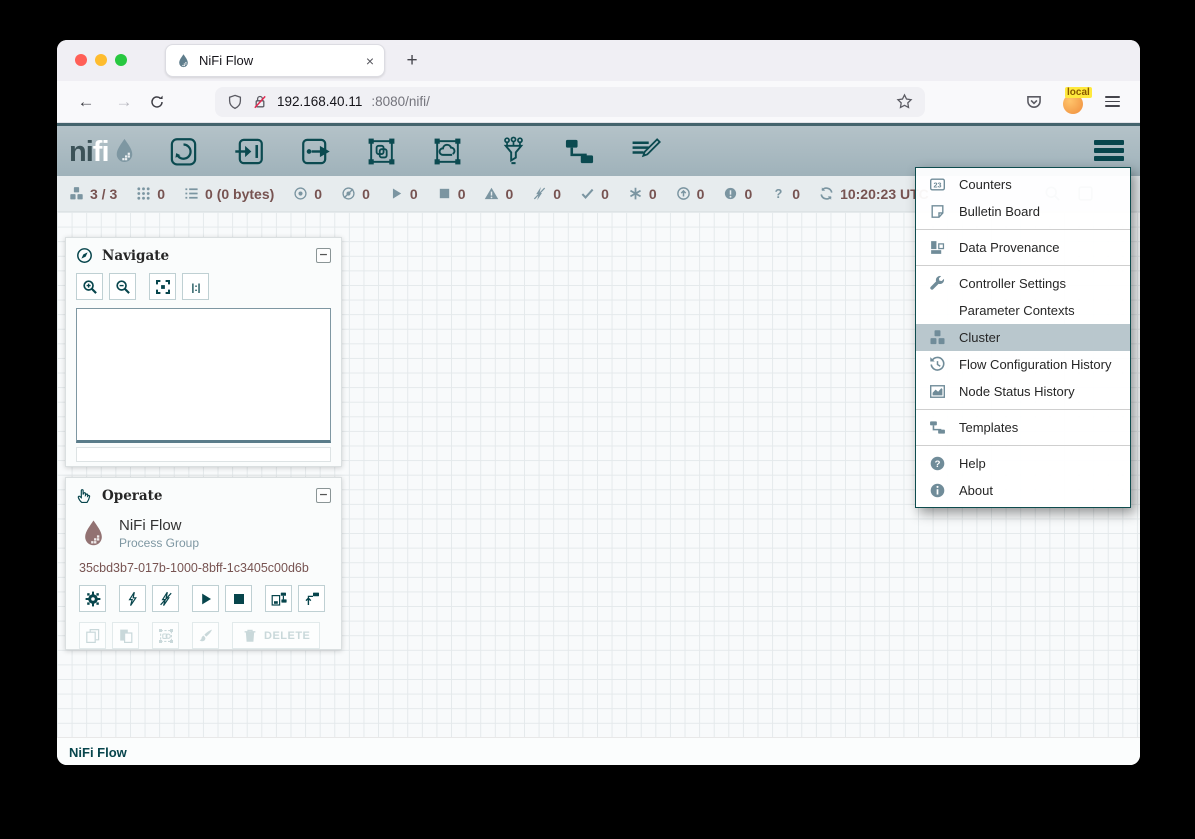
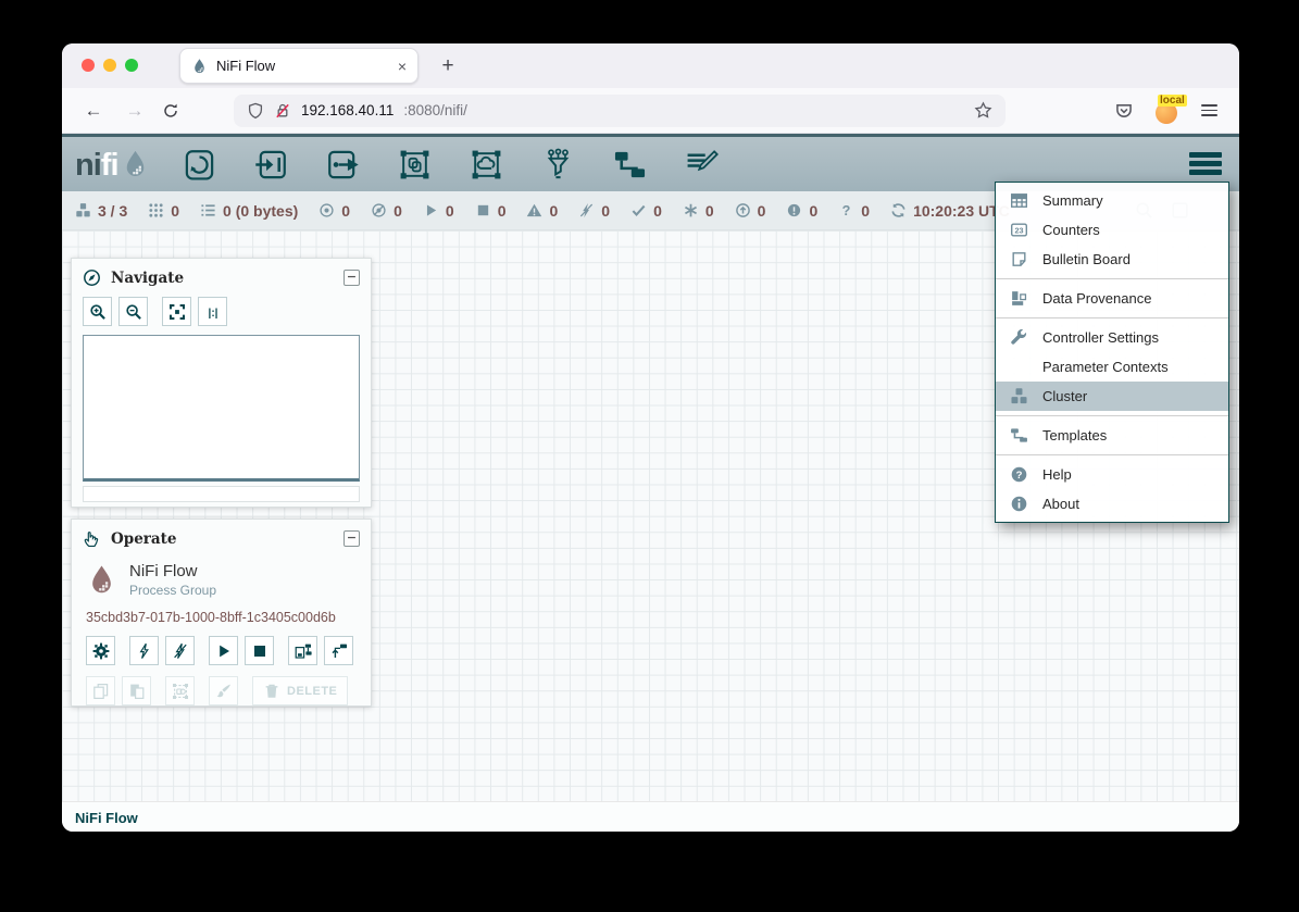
  NiFi Flow
  ×
  +
  ←
  →
  192.168.40.11
  :8080/nifi/
  local
  ni
  fi
  3 / 3
  0
  0 (0 bytes)
  0
  0
  0
  0
  0
  0
  0
  0
  0
  0
  ?
  0
  10:20:23 U
  Navigate
  −
  |:|
  Operate
  −
  NiFi Flow
  Process Group
  35cbd3b7-017b-1000-8bff-1c3405c00d6b
  DELETE
  NiFi Flow
+ Summary
  23
  Counters
  Bulletin Board
  Data Provenance
  Controller Settings
  Parameter Contexts
  Cluster
- Flow Configuration History
- Node Status History
  Templates
  ?
  Help
  About
